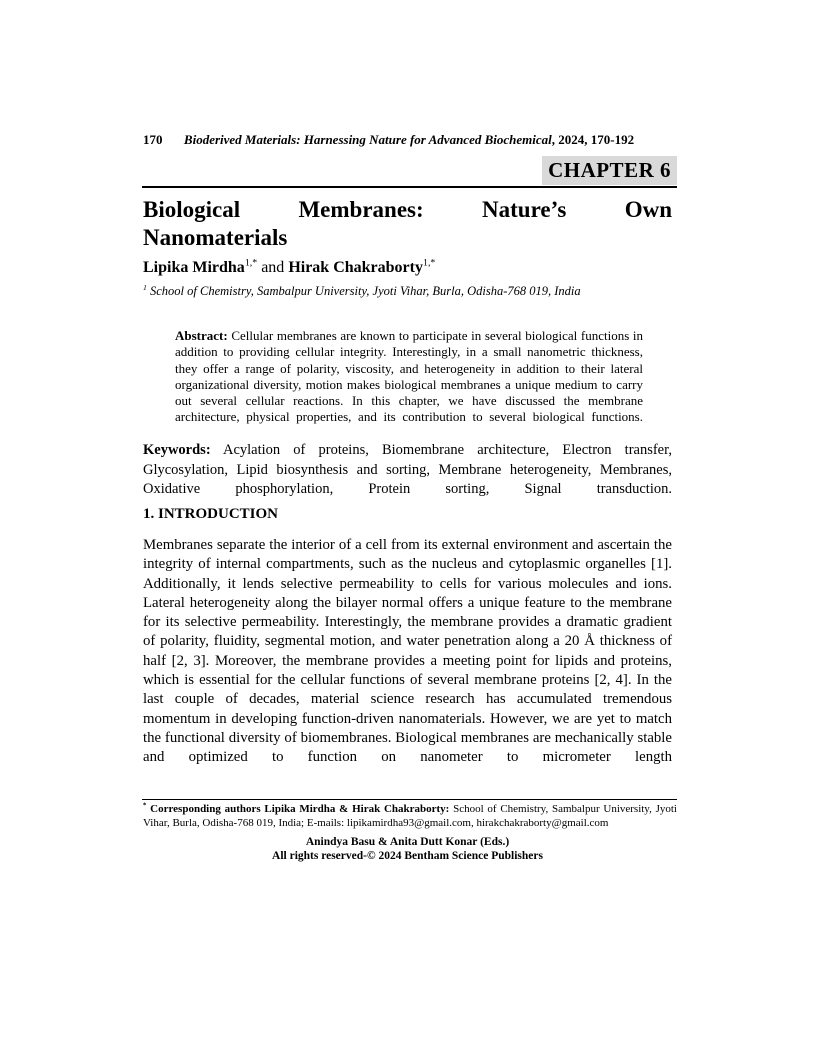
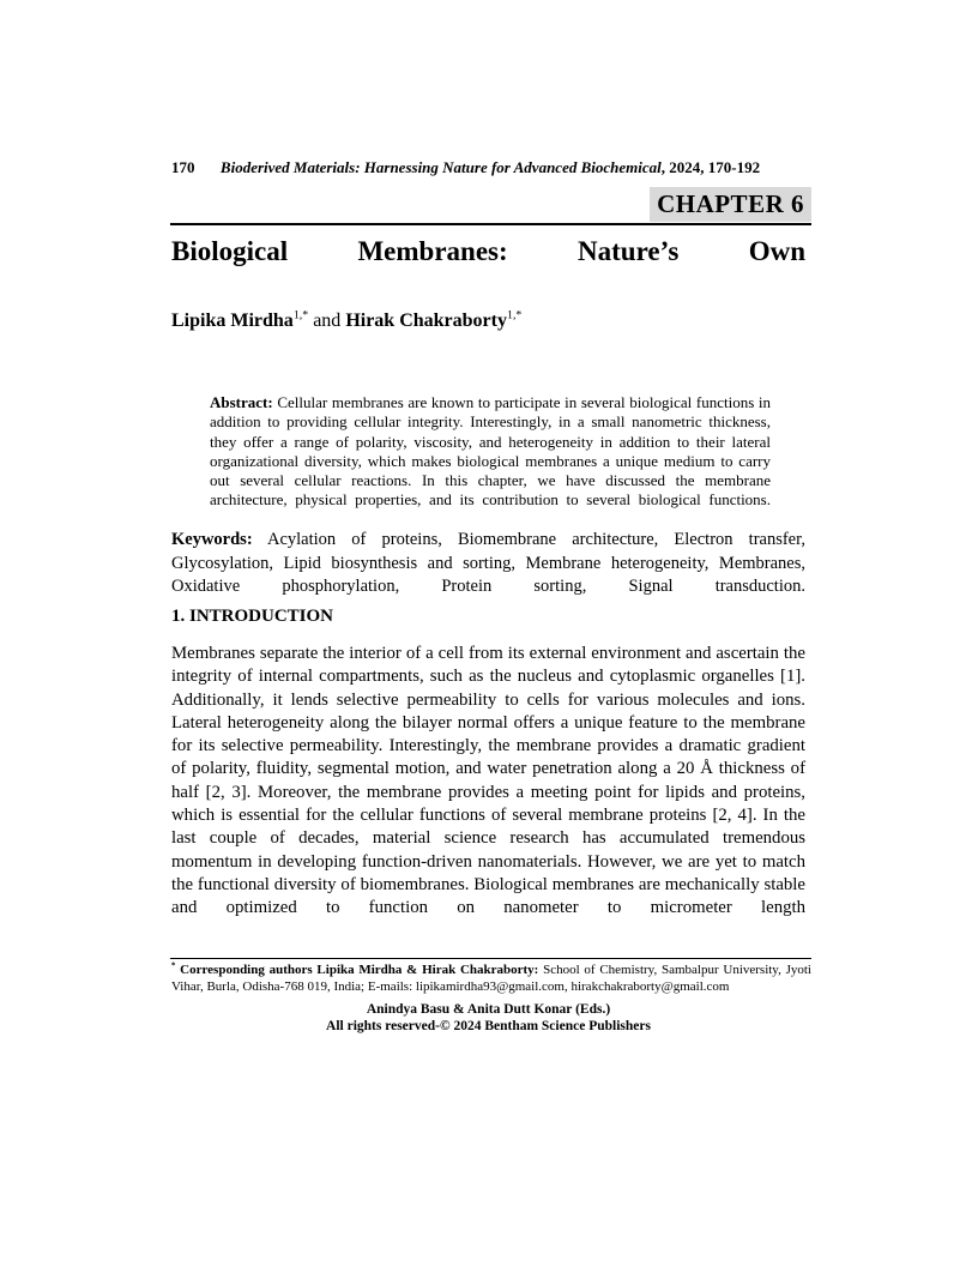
  170
  Bioderived Materials: Harnessing Nature for Advanced Biochemical, 2024, 170-192
  CHAPTER 6
  Biological Membranes: Nature’s Own
- Nanomaterials
  Lipika Mirdha1,* and Hirak Chakraborty1,*
- 1 School of Chemistry, Sambalpur University, Jyoti Vihar, Burla, Odisha-768 019, India
- Abstract: Cellular membranes are known to participate in several biological functions in addition to providing cellular integrity. Interestingly, in a small nanometric thickness, they offer a range of polarity, viscosity, and heterogeneity in addition to their lateral organizational diversity, motion makes biological membranes a unique medium to carry out several cellular reactions. In this chapter, we have discussed the membrane architecture, physical properties, and its contribution to several biological functions.
+ Abstract: Cellular membranes are known to participate in several biological functions in addition to providing cellular integrity. Interestingly, in a small nanometric thickness, they offer a range of polarity, viscosity, and heterogeneity in addition to their lateral organizational diversity, which makes biological membranes a unique medium to carry out several cellular reactions. In this chapter, we have discussed the membrane architecture, physical properties, and its contribution to several biological functions.
  Keywords: Acylation of proteins, Biomembrane architecture, Electron transfer, Glycosylation, Lipid biosynthesis and sorting, Membrane heterogeneity, Membranes, Oxidative phosphorylation, Protein sorting, Signal transduction.
  1. INTRODUCTION
  Membranes separate the interior of a cell from its external environment and ascertain the integrity of internal compartments, such as the nucleus and cytoplasmic organelles [1]. Additionally, it lends selective permeability to cells for various molecules and ions. Lateral heterogeneity along the bilayer normal offers a unique feature to the membrane for its selective permeability. Interestingly, the membrane provides a dramatic gradient of polarity, fluidity, segmental motion, and water penetration along a 20 Å thickness of half [2, 3]. Moreover, the membrane provides a meeting point for lipids and proteins, which is essential for the cellular functions of several membrane proteins [2, 4]. In the last couple of decades, material science research has accumulated tremendous momentum in developing function-driven nanomaterials. However, we are yet to match the functional diversity of biomembranes. Biological membranes are mechanically stable and optimized to function on nanometer to micrometer length
  Corresponding authors Lipika Mirdha & Hirak Chakraborty: School of Chemistry, Sambalpur University, Jyoti Vihar, Burla, Odisha-768 019, India; E-mails: lipikamirdha93@gmail.com, hirakchakraborty@gmail.com
  Anindya Basu & Anita Dutt Konar (Eds.)
  All rights reserved-© 2024 Bentham Science Publishers
